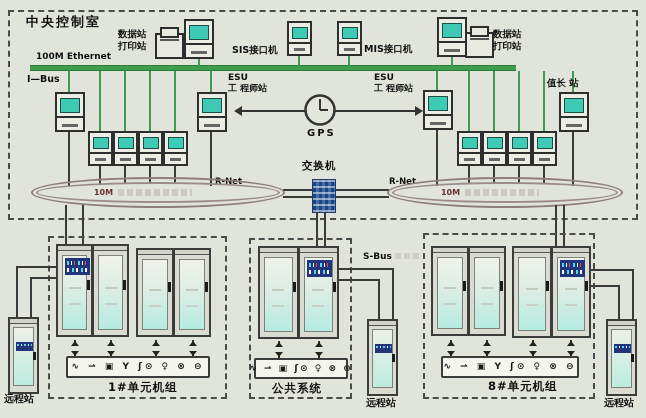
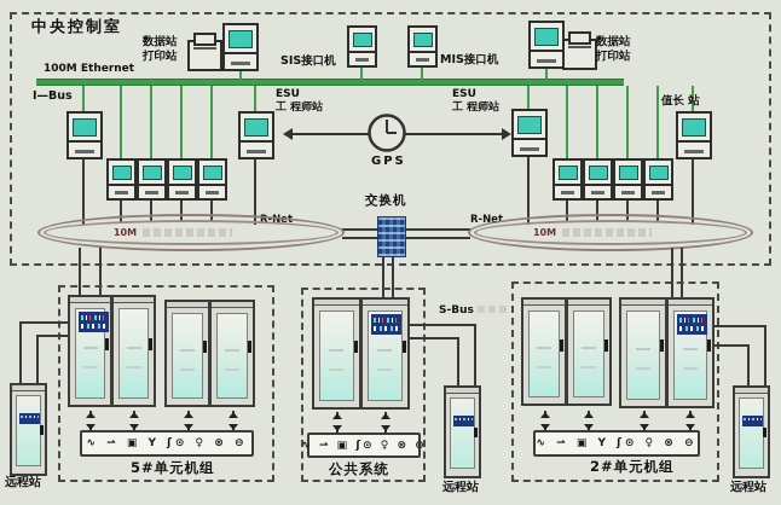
  中央控制室
  100M Ethernet
  I—Bus
  数据站 打印站
  SIS接口机
  MIS接口机
  数据站 打印站
  ESU 工 程师站
  ESU 工 程师站
  值长 站
  GPS
  R-Net
  R-Net
  10M
  10M
  交换机
  ∿ ⇀ ▣ Y ʃ⊙ ♀ ⊗ ⊖
- 1#单元机组
+ 5#单元机组
  ∿ ⇀ ▣ ʃ⊙ ♀ ⊗ ⊖
  公共系统
  S-Bus
  ∿ ⇀ ▣ Y ʃ⊙ ♀ ⊗ ⊖
- 8#单元机组
+ 2#单元机组
  远程站
  远程站
  远程站
